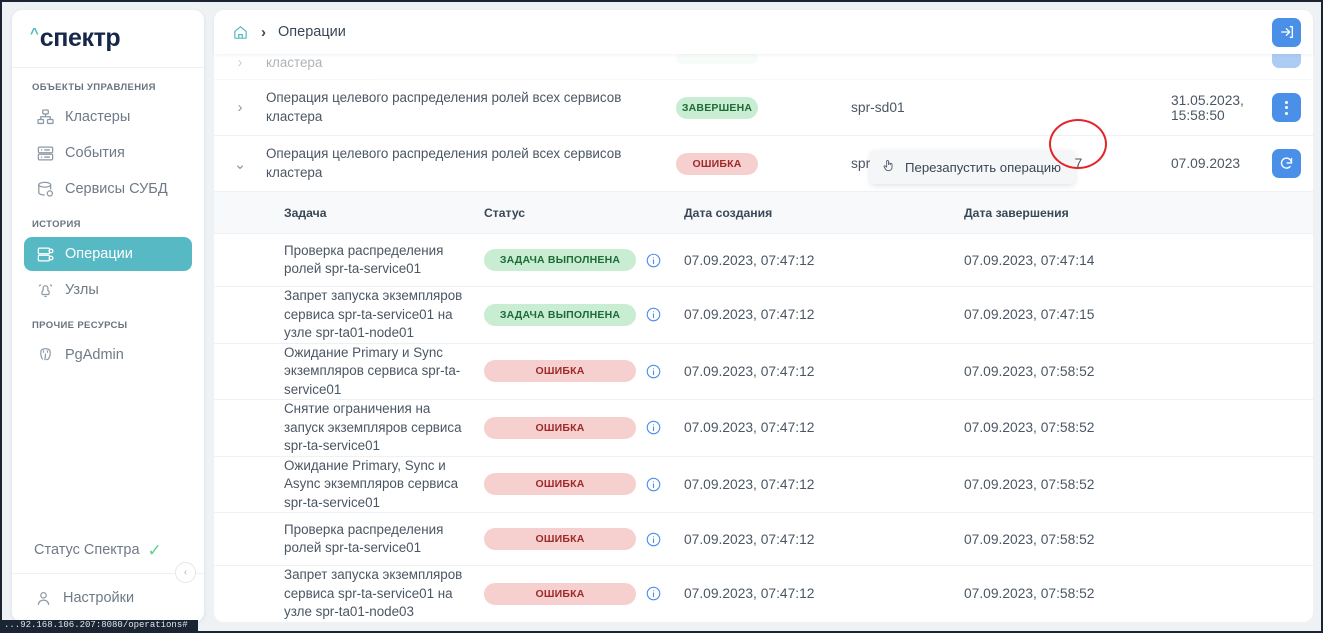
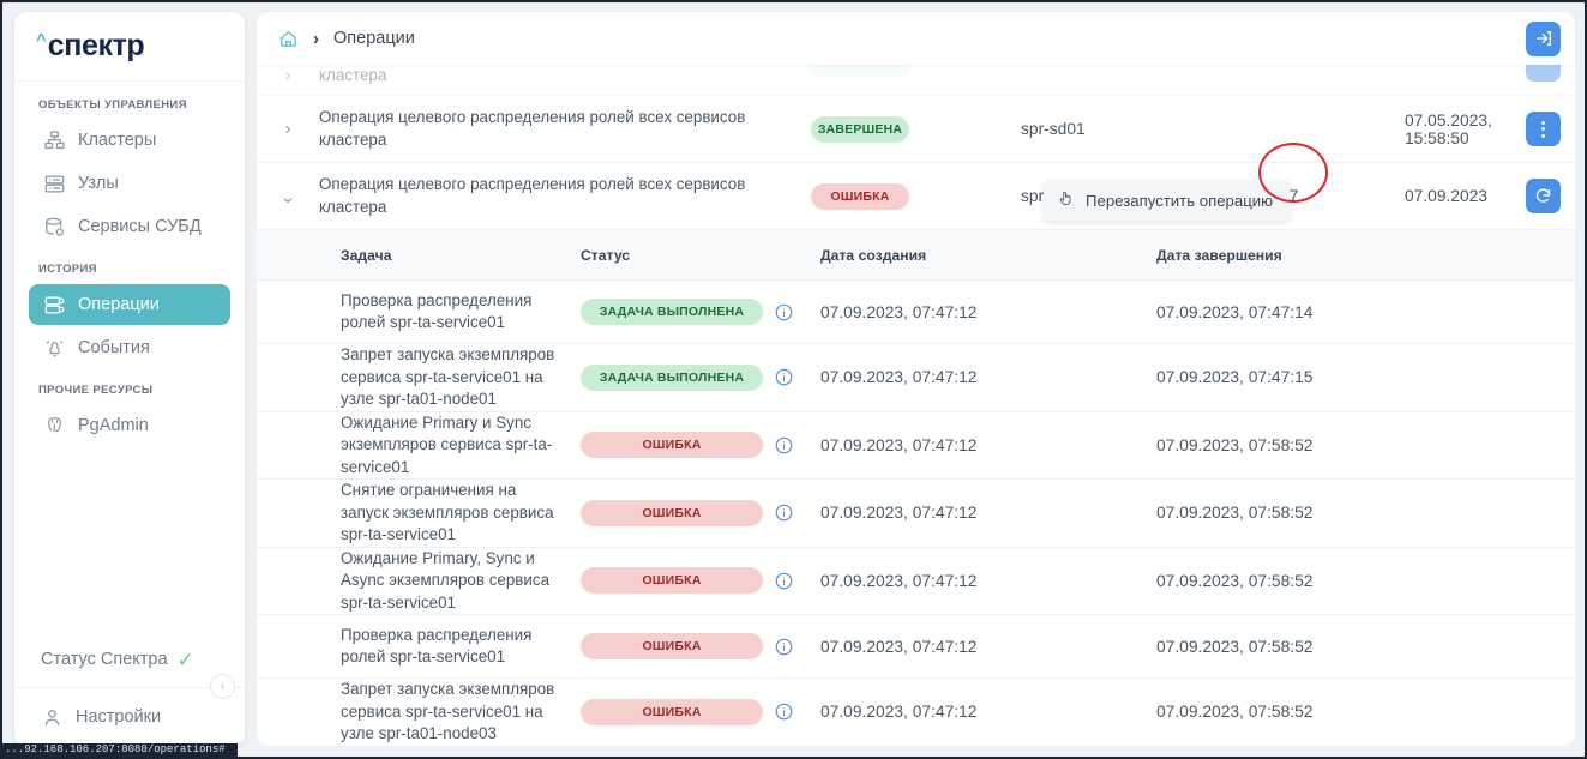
  ^
  спектр
  ОБЪЕКТЫ УПРАВЛЕНИЯ
  Кластеры
- События
+ Узлы
  Сервисы СУБД
  ИСТОРИЯ
  Операции
- Узлы
+ События
  ПРОЧИЕ РЕСУРСЫ
  PgAdmin
  Статус Спектра
  ✓
  ‹
  Настройки
  ›
  Операции
  ›
  кластера
  ›
  Операция целевого распределения ролей всех сервисов кластера
  ЗАВЕРШЕНА
  spr-sd01
- 31.05.2023, 15:58:50
+ 07.05.2023, 15:58:50
  ⌄
  Операция целевого распределения ролей всех сервисов кластера
  ОШИБКА
  07.09.2023
  Задача
  Статус
  Дата создания
  Дата завершения
  Проверка распределения ролей spr-ta-service01
  ЗАДАЧА ВЫПОЛНЕНА
  07.09.2023, 07:47:12
  07.09.2023, 07:47:14
  Запрет запуска экземпляров сервиса spr-ta-service01 на узле spr-ta01-node01
  ЗАДАЧА ВЫПОЛНЕНА
  07.09.2023, 07:47:12
  07.09.2023, 07:47:15
  Ожидание Primary и Sync экземпляров сервиса spr-ta-service01
  ОШИБКА
  07.09.2023, 07:47:12
  07.09.2023, 07:58:52
  Снятие ограничения на запуск экземпляров сервиса spr-ta-service01
  ОШИБКА
  07.09.2023, 07:47:12
  07.09.2023, 07:58:52
  Ожидание Primary, Sync и Async экземпляров сервиса spr-ta-service01
  ОШИБКА
  07.09.2023, 07:47:12
  07.09.2023, 07:58:52
  Проверка распределения ролей spr-ta-service01
  ОШИБКА
  07.09.2023, 07:47:12
  07.09.2023, 07:58:52
  Запрет запуска экземпляров сервиса spr-ta-service01 на узле spr-ta01-node03
  ОШИБКА
  07.09.2023, 07:47:12
  07.09.2023, 07:58:52
  Перезапустить операцию
  ...92.168.106.207:8080/operations#
